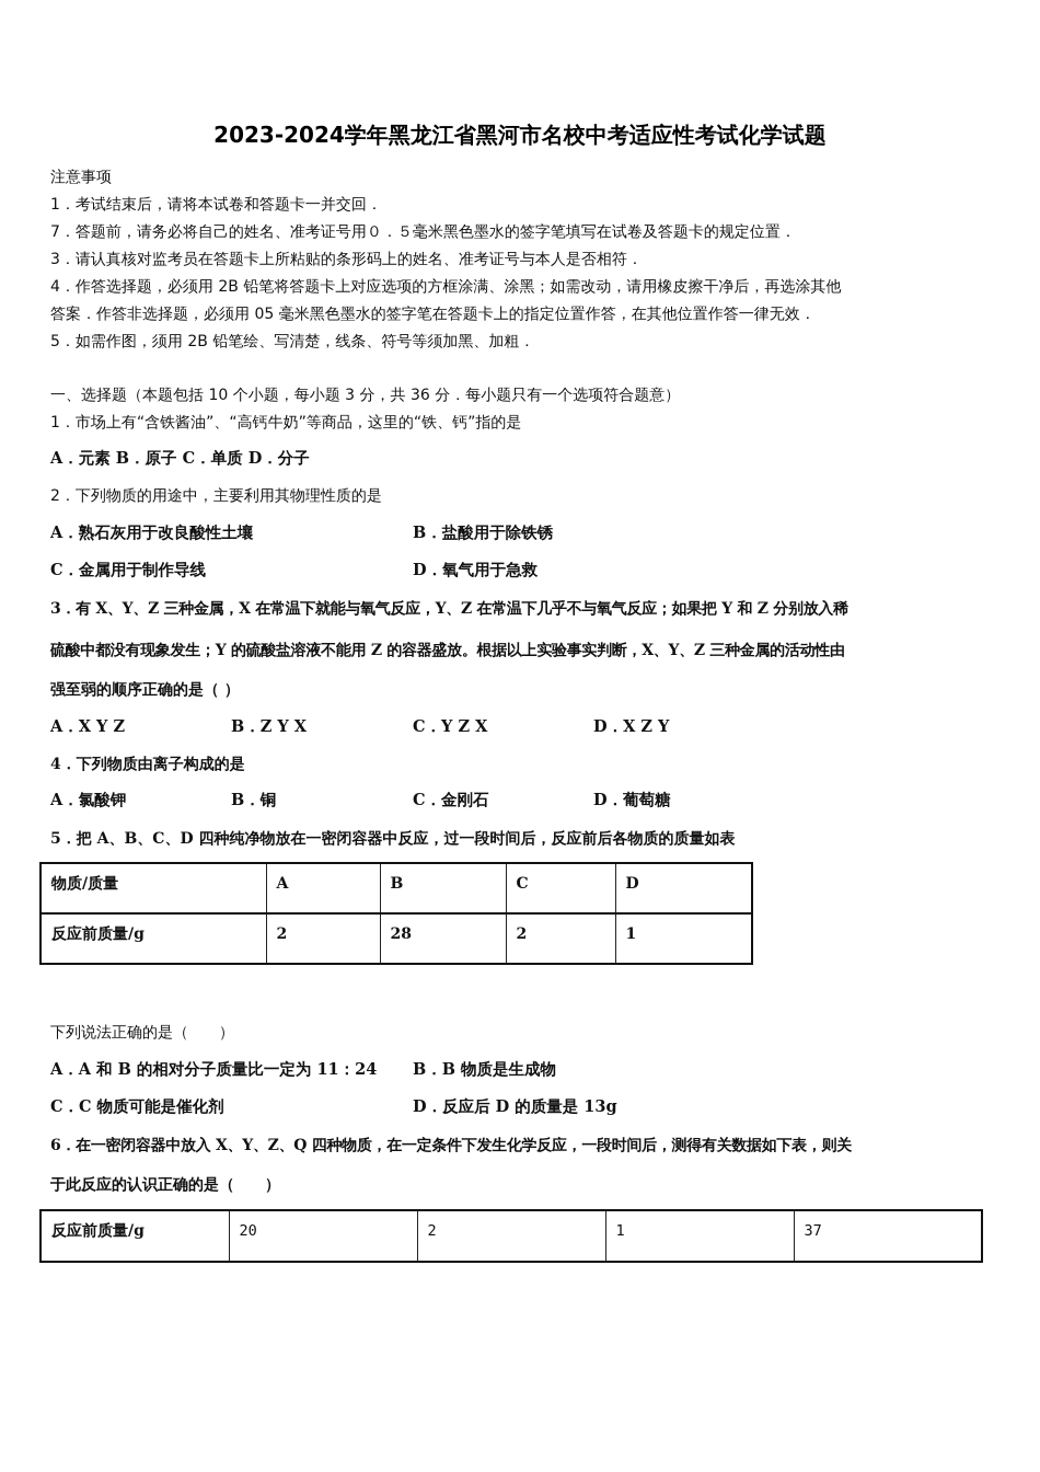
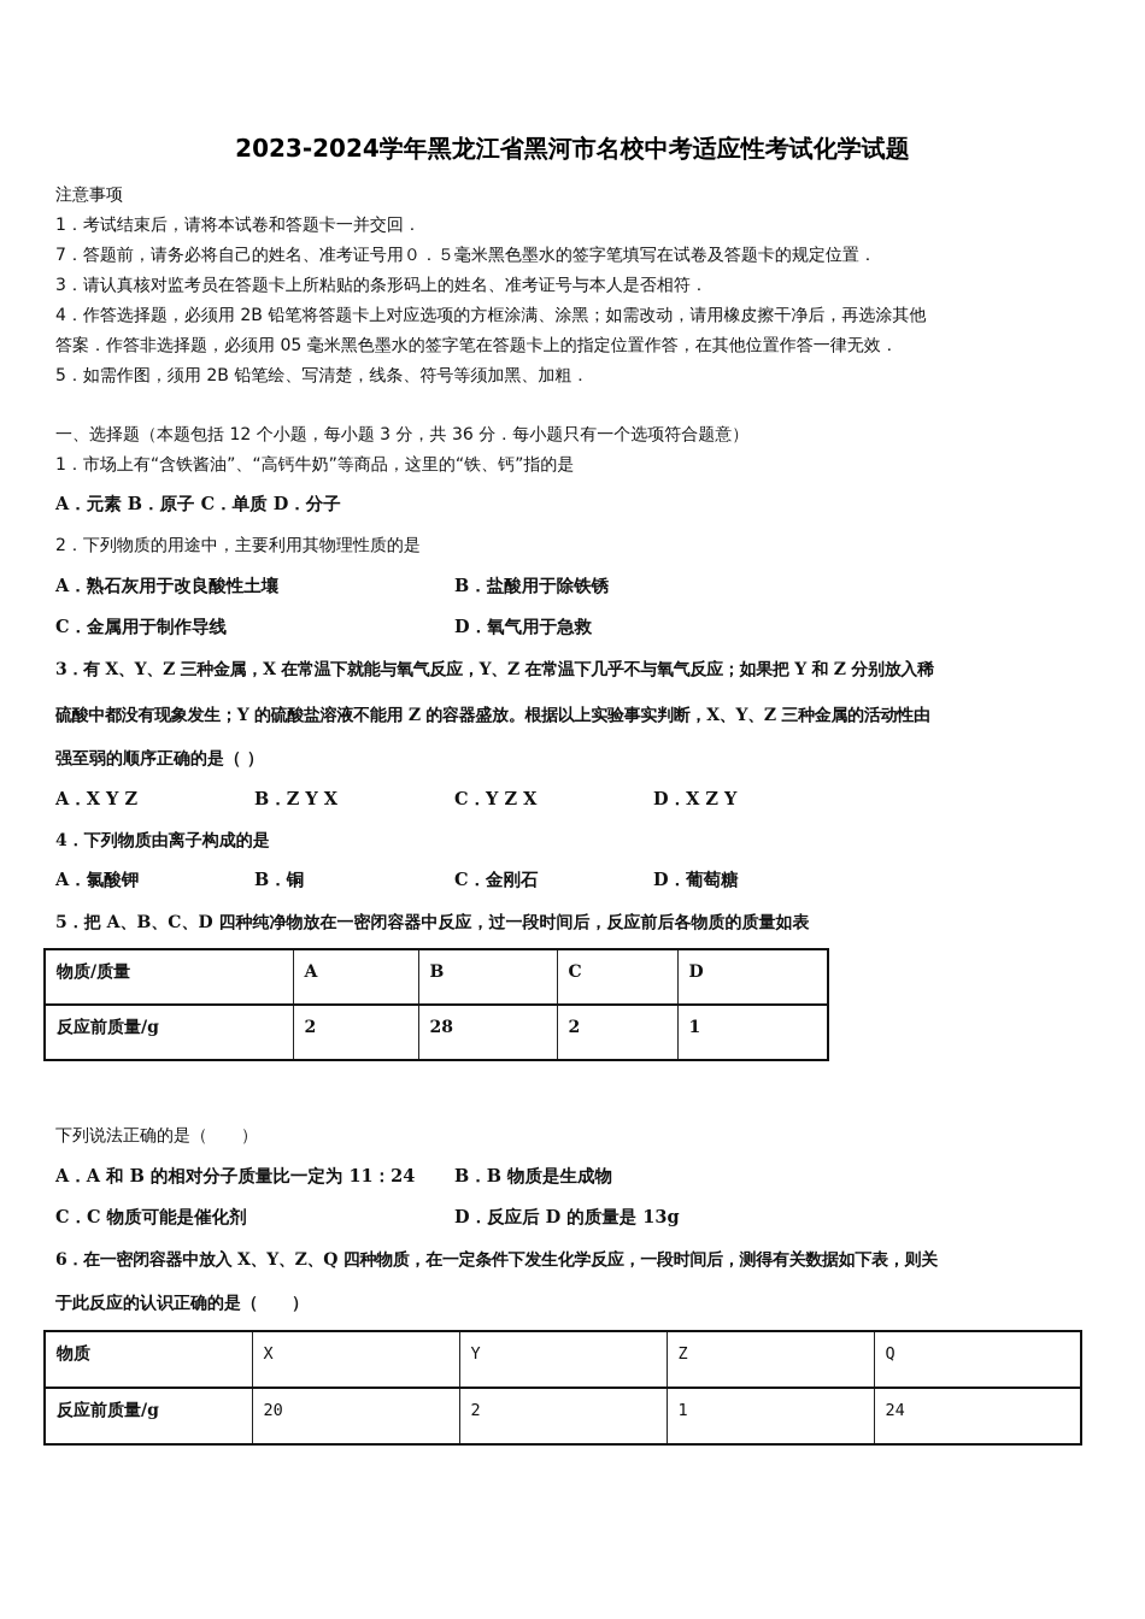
  2023-2024学年黑龙江省黑河市名校中考适应性考试化学试题
  注意事项
  1．考试结束后，请将本试卷和答题卡一并交回．
  7．答题前，请务必将自己的姓名、准考证号用０．５毫米黑色墨水的签字笔填写在试卷及答题卡的规定位置．
  3．请认真核对监考员在答题卡上所粘贴的条形码上的姓名、准考证号与本人是否相符．
  4．作答选择题，必须用 2B 铅笔将答题卡上对应选项的方框涂满、涂黑；如需改动，请用橡皮擦干净后，再选涂其他
  答案．作答非选择题，必须用 05 毫米黑色墨水的签字笔在答题卡上的指定位置作答，在其他位置作答一律无效．
  5．如需作图，须用 2B 铅笔绘、写清楚，线条、符号等须加黑、加粗．
- 一、选择题（本题包括 10 个小题，每小题 3 分，共 36 分．每小题只有一个选项符合题意）
+ 一、选择题（本题包括 12 个小题，每小题 3 分，共 36 分．每小题只有一个选项符合题意）
  1．市场上有“含铁酱油”、“高钙牛奶”等商品，这里的“铁、钙”指的是
  A．元素 B．原子 C．单质 D．分子
  2．下列物质的用途中，主要利用其物理性质的是
  A．熟石灰用于改良酸性土壤
  B．盐酸用于除铁锈
  C．金属用于制作导线
  D．氧气用于急救
  3．有 X、Y、Z 三种金属，X 在常温下就能与氧气反应，Y、Z 在常温下几乎不与氧气反应；如果把 Y 和 Z 分别放入稀
  硫酸中都没有现象发生；Y 的硫酸盐溶液不能用 Z 的容器盛放。根据以上实验事实判断，X、Y、Z 三种金属的活动性由
  强至弱的顺序正确的是（ ）
  A．X Y Z
  B．Z Y X
  C．Y Z X
  D．X Z Y
  4．下列物质由离子构成的是
  A．氯酸钾
  B．铜
  C．金刚石
  D．葡萄糖
  5．把 A、B、C、D 四种纯净物放在一密闭容器中反应，过一段时间后，反应前后各物质的质量如表
  物质/质量	A	B	C	D
  反应前质量/g	2	28	2	1
  下列说法正确的是（ ）
  A．A 和 B 的相对分子质量比一定为 11：24
  B．B 物质是生成物
  C．C 物质可能是催化剂
  D．反应后 D 的质量是 13g
  6．在一密闭容器中放入 X、Y、Z、Q 四种物质，在一定条件下发生化学反应，一段时间后，测得有关数据如下表，则关
  于此反应的认识正确的是（ ）
+ 物质	X	Y	Z	Q
- 反应前质量/g	20	2	1	37
+ 反应前质量/g	20	2	1	24
